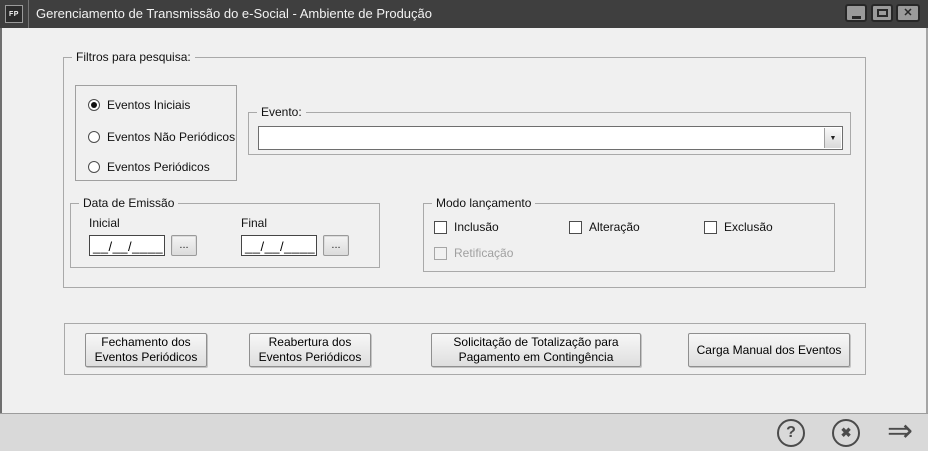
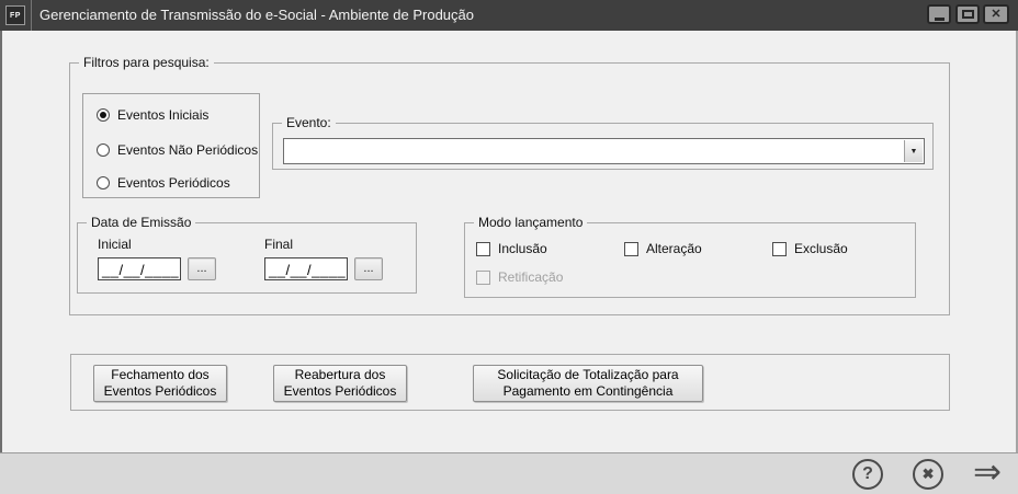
  Gerenciamento de Transmissão do e-Social - Ambiente de Produção
  ✕
  Filtros para pesquisa:
  Eventos Iniciais
  Eventos Não Periódicos
  Eventos Periódicos
  Evento:
  Data de Emissão
  Inicial
  __/__/____
  ...
  Final
  __/__/____
  ...
  Modo lançamento
  Inclusão
  Alteração
  Exclusão
  Retificação
  Fechamento dos Eventos Periódicos
  Reabertura dos Eventos Periódicos
  Solicitação de Totalização para Pagamento em Contingência
- Carga Manual dos Eventos
  ?
  ✖
  ⇒
